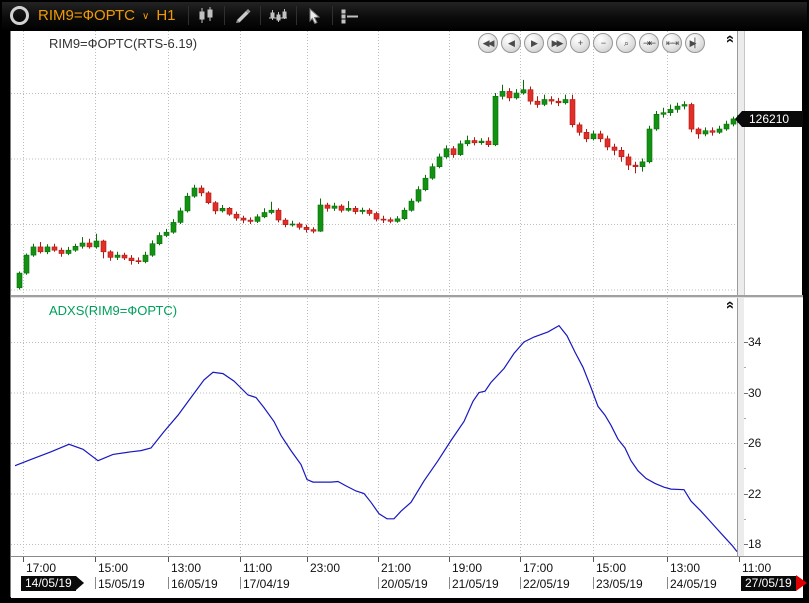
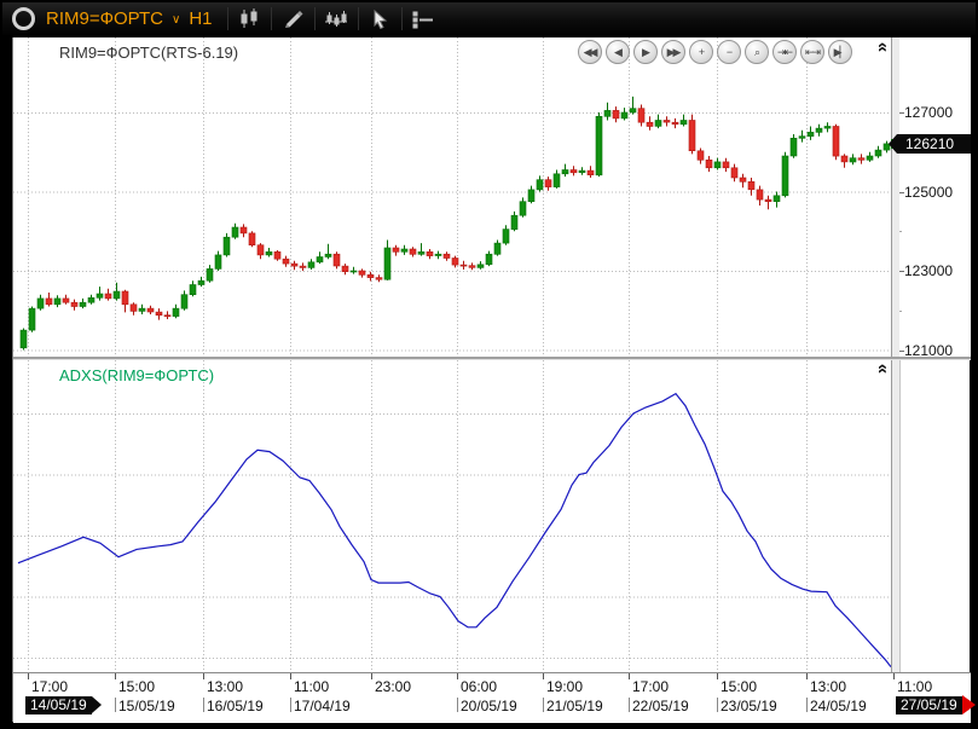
  RIM9=ФОРТС
  ∨
  H1
  RIM9=ФОРТС(RTS-6.19)
  ◀◀
  ◀
  ▶
  ▶▶
  +
  −
  ⌕
  ⇥⇤
  ⇤⇥
  ▶▏
+ 127000
+ 125000
+ 123000
+ 121000
  126210
  ADXS(RIM9=ФОРТС)
- 34
- 30
- 26
- 22
- 18
  17:00
  14/05/19
  15:00
  15/05/19
  13:00
  16/05/19
  11:00
  17/04/19
  23:00
- 21:00
+ 06:00
  20/05/19
  19:00
  21/05/19
  17:00
  22/05/19
  15:00
  23/05/19
  13:00
  24/05/19
  11:00
  27/05/19
